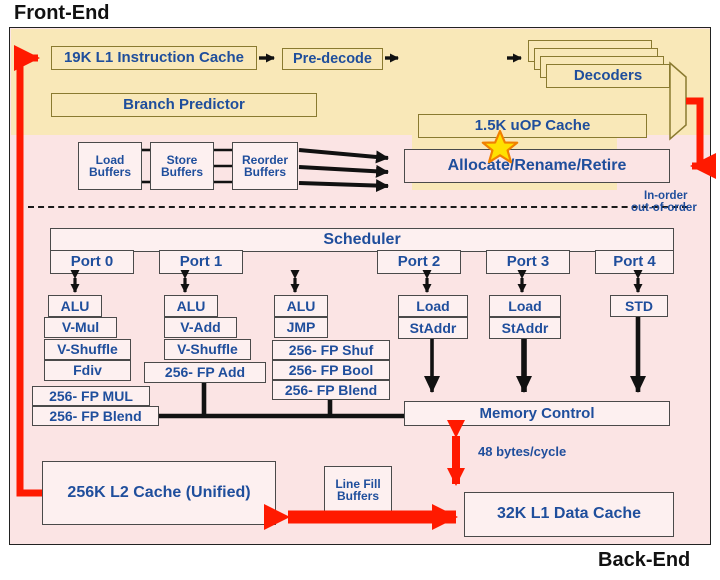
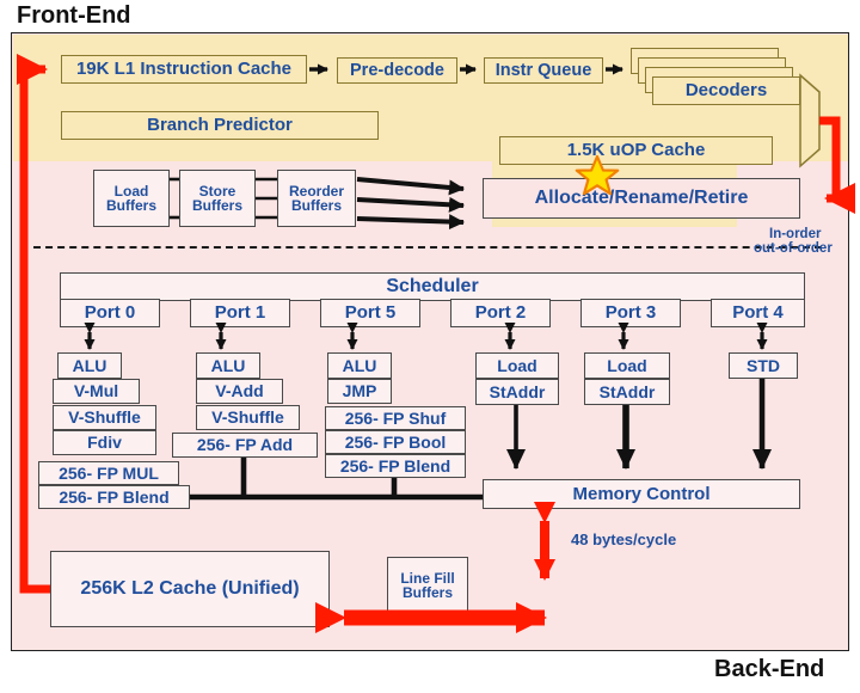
  Front-End
  Back-End
  19K L1 Instruction Cache
  Pre-decode
+ Instr Queue
  Decoders
  Branch Predictor
  1.5K uOP Cache
  Load
  Buffers
  Store
  Buffers
  Reorder
  Buffers
  Allocate/Rename/Retire
  In-order
  out-of-order
  Scheduler
  Port 0
  Port 1
+ Port 5
  Port 2
  Port 3
  Port 4
  ALU
  V-Mul
  V-Shuffle
  Fdiv
  256- FP MUL
  256- FP Blend
  ALU
  V-Add
  V-Shuffle
  256- FP Add
  ALU
  JMP
  256- FP Shuf
  256- FP Bool
  256- FP Blend
  Load
  StAddr
  Load
  StAddr
  STD
  Memory Control
  256K L2 Cache (Unified)
  Line Fill
  Buffers
- 32K L1 Data Cache
  48 bytes/cycle
